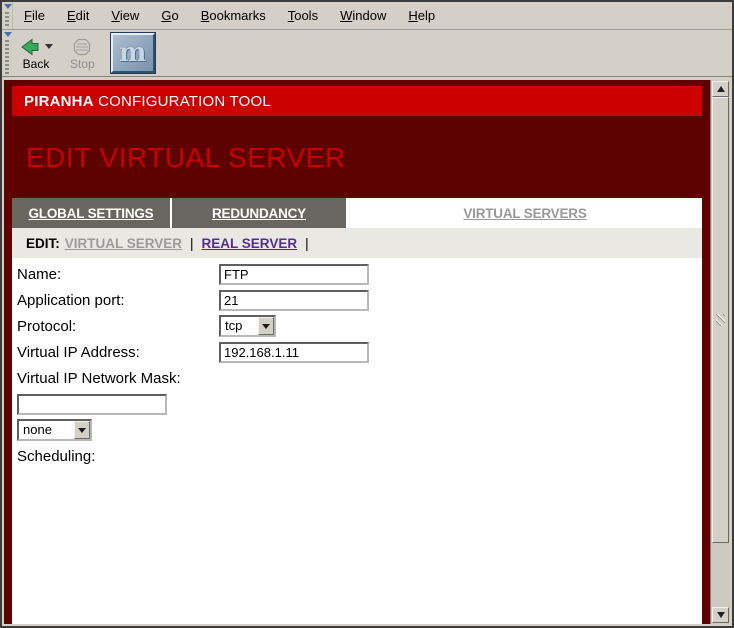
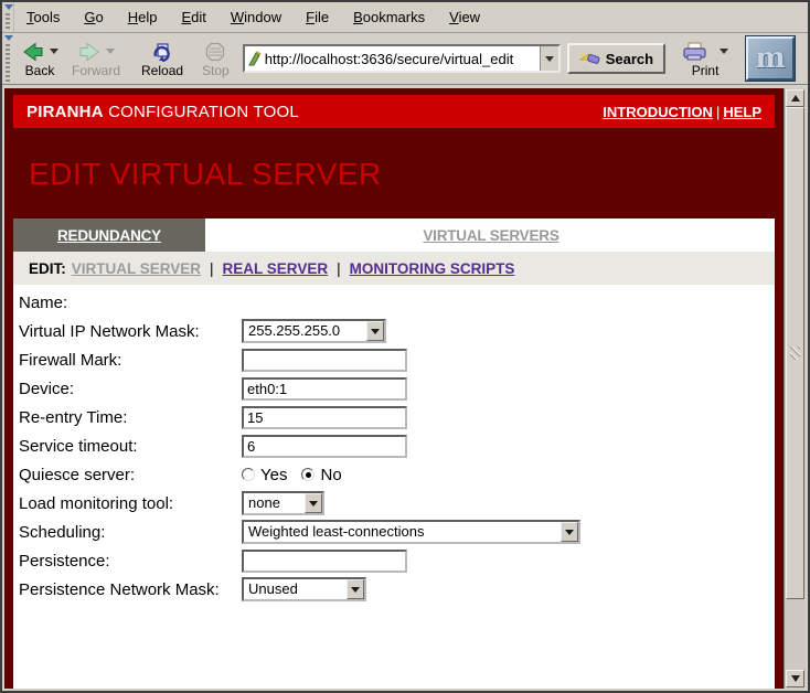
- File
+ Tools
- Edit
+ Go
- View
+ Help
- Go
+ Edit
- Bookmarks
+ Window
- Tools
+ File
- Window
+ Bookmarks
- Help
+ View
  Back
+ Forward
+ Reload
  Stop
+ http://localhost:3636/secure/virtual_edit
+ Search
+ Print
  m
  PIRANHA CONFIGURATION TOOL
+ INTRODUCTION | HELP
  EDIT VIRTUAL SERVER
- GLOBAL SETTINGS
  REDUNDANCY
  VIRTUAL SERVERS
  EDIT:
  VIRTUAL SERVER
  |
  REAL SERVER
  |
+ MONITORING SCRIPTS
  Name:
- FTP
- Application port:
- 21
- Protocol:
- tcp
- Virtual IP Address:
- 192.168.1.11
  Virtual IP Network Mask:
+ 255.255.255.0
+ Firewall Mark:
+ Device:
+ eth0:1
+ Re-entry Time:
+ 15
+ Service timeout:
+ 6
+ Quiesce server:
+ Yes
+ No
+ Load monitoring tool:
  none
  Scheduling:
+ Weighted least-connections
+ Persistence:
+ Persistence Network Mask:
+ Unused
